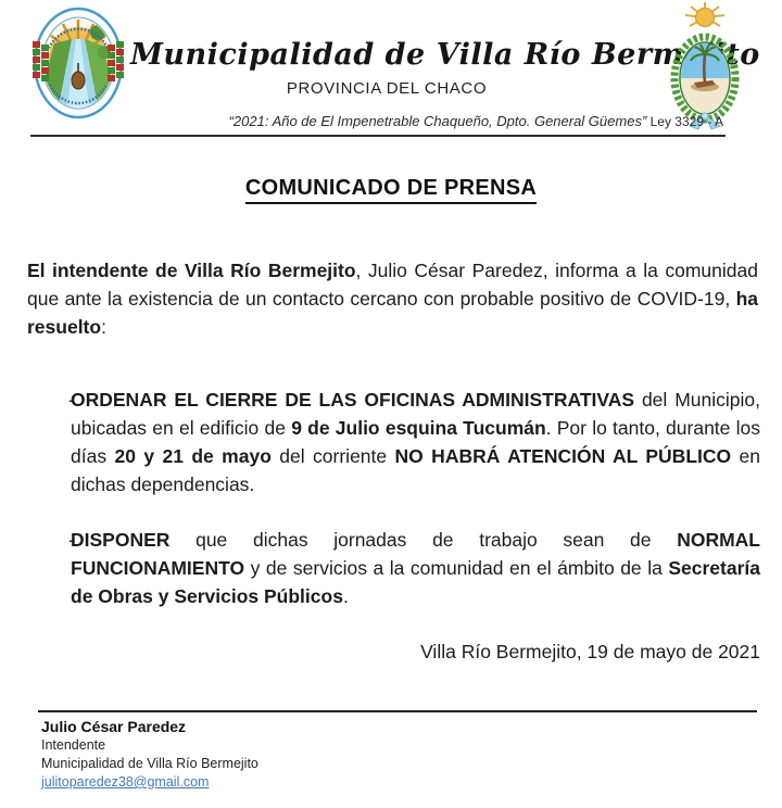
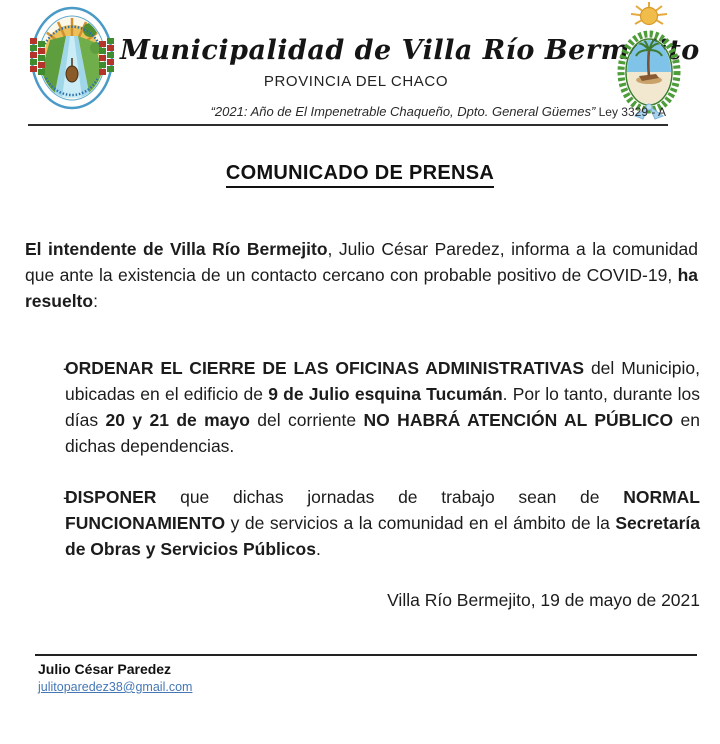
  Municipalidad de Villa Río Ber
  PROVINCIA DEL CHACO
  “2021: Año de El Impenetrable Chaqueño, Dpto. General Güemes” Ley 3329 - A
  COMUNICADO DE PRENSA
  El intendente de Villa Río Bermejito, Julio César Paredez, informa a la comunidad que ante la existencia de un contacto cercano con probable positivo de COVID-19, ha resuelto:
  -
  ORDENAR EL CIERRE DE LAS OFICINAS ADMINISTRATIVAS del Municipio, ubicadas en el edificio de 9 de Julio esquina Tucumán. Por lo tanto, durante los días 20 y 21 de mayo del corriente NO HABRÁ ATENCIÓN AL PÚBLICO en dichas dependencias.
  -
  DISPONER que dichas jornadas de trabajo sean de NORMAL FUNCIONAMIENTO y de servicios a la comunidad en el ámbito de la Secretaría de Obras y Servicios Públicos.
  Villa Río Bermejito, 19 de mayo de 2021
  Julio César Paredez
- Intendente
- Municipalidad de Villa Río Bermejito
  julitoparedez38@gmail.com
